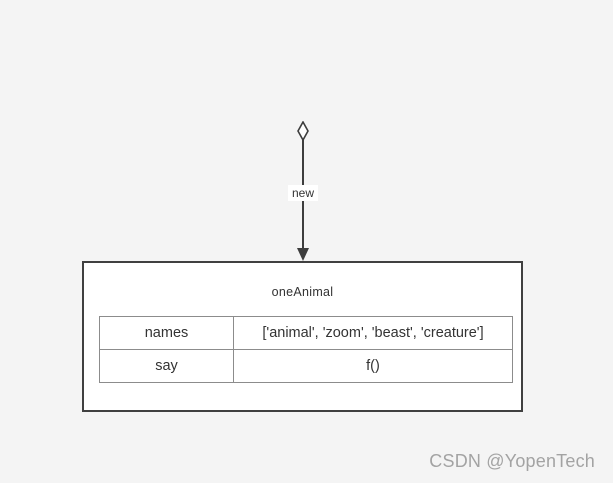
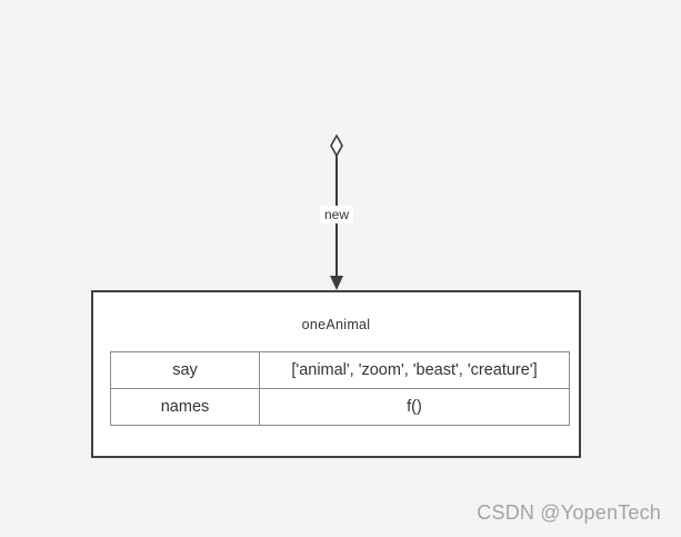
  new
  oneAnimal
- names
+ say
  ['animal', 'zoom', 'beast', 'creature']
- say
+ names
  f()
  CSDN @YopenTech
